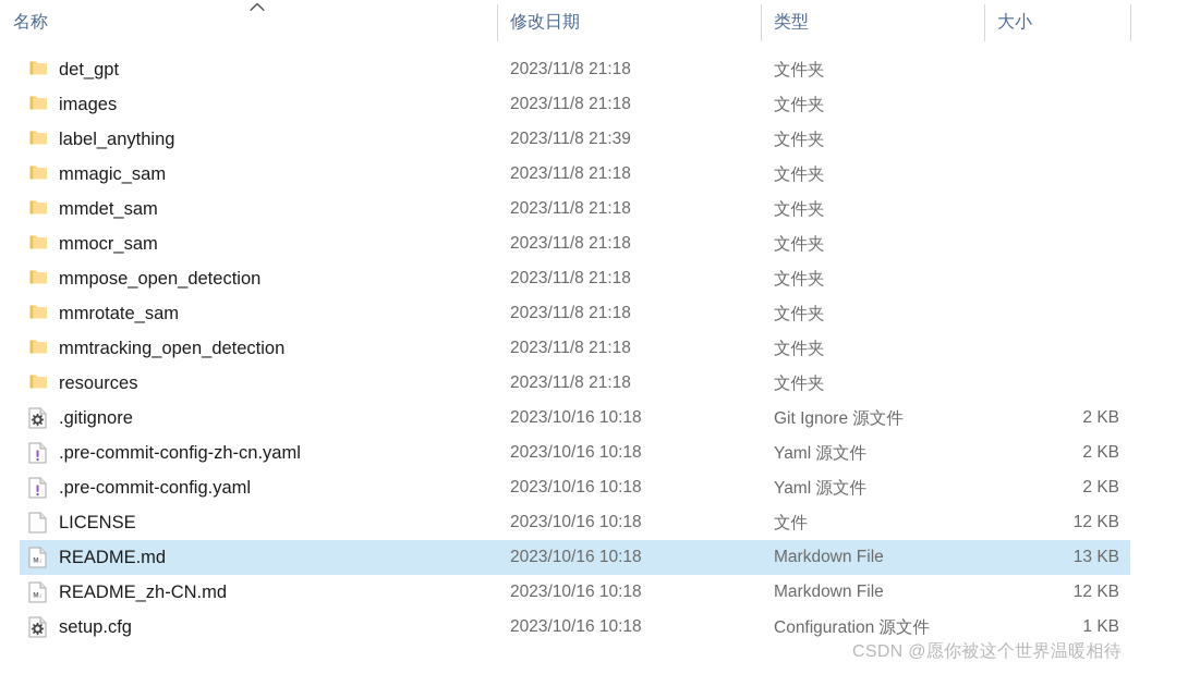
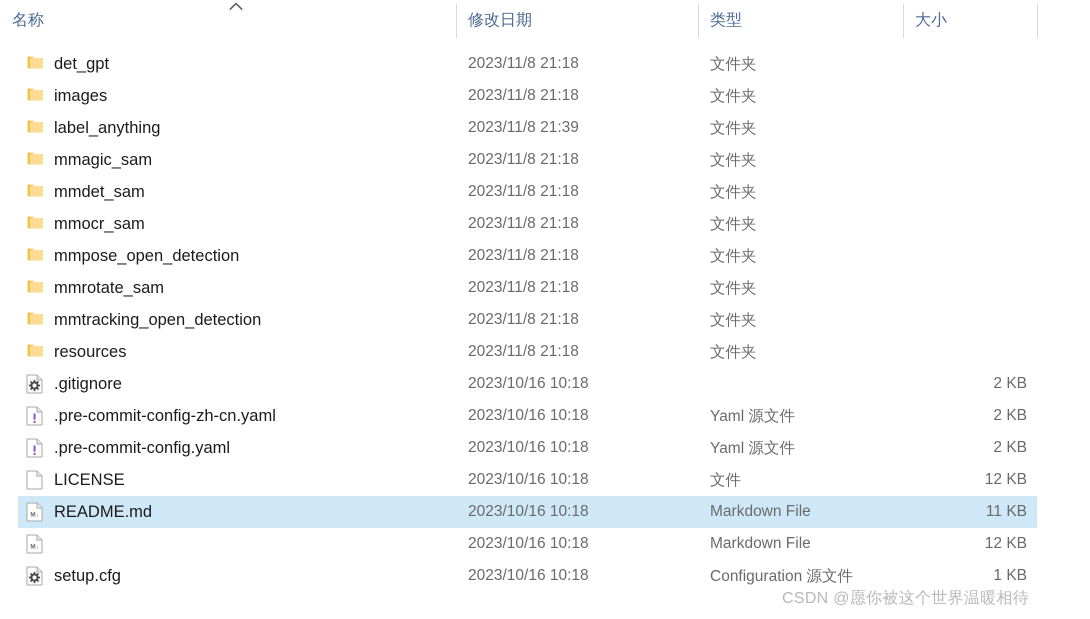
  名称
  修改日期
  类型
  大小
  det_gpt
  2023/11/8 21:18
  文件夹
  images
  2023/11/8 21:18
  文件夹
  label_anything
  2023/11/8 21:39
  文件夹
  mmagic_sam
  2023/11/8 21:18
  文件夹
  mmdet_sam
  2023/11/8 21:18
  文件夹
  mmocr_sam
  2023/11/8 21:18
  文件夹
  mmpose_open_detection
  2023/11/8 21:18
  文件夹
  mmrotate_sam
  2023/11/8 21:18
  文件夹
  mmtracking_open_detection
  2023/11/8 21:18
  文件夹
  resources
  2023/11/8 21:18
  文件夹
  .gitignore
  2023/10/16 10:18
- Git Ignore 源文件
  2 KB
  .pre-commit-config-zh-cn.yaml
  2023/10/16 10:18
  Yaml 源文件
  2 KB
  .pre-commit-config.yaml
  2023/10/16 10:18
  Yaml 源文件
  2 KB
  LICENSE
  2023/10/16 10:18
  文件
  12 KB
  README.md
  2023/10/16 10:18
  Markdown File
- 13 KB
+ 11 KB
- README_zh-CN.md
  2023/10/16 10:18
  Markdown File
  12 KB
  setup.cfg
  2023/10/16 10:18
  Configuration 源文件
  1 KB
  CSDN @愿你被这个世界温暖相待
